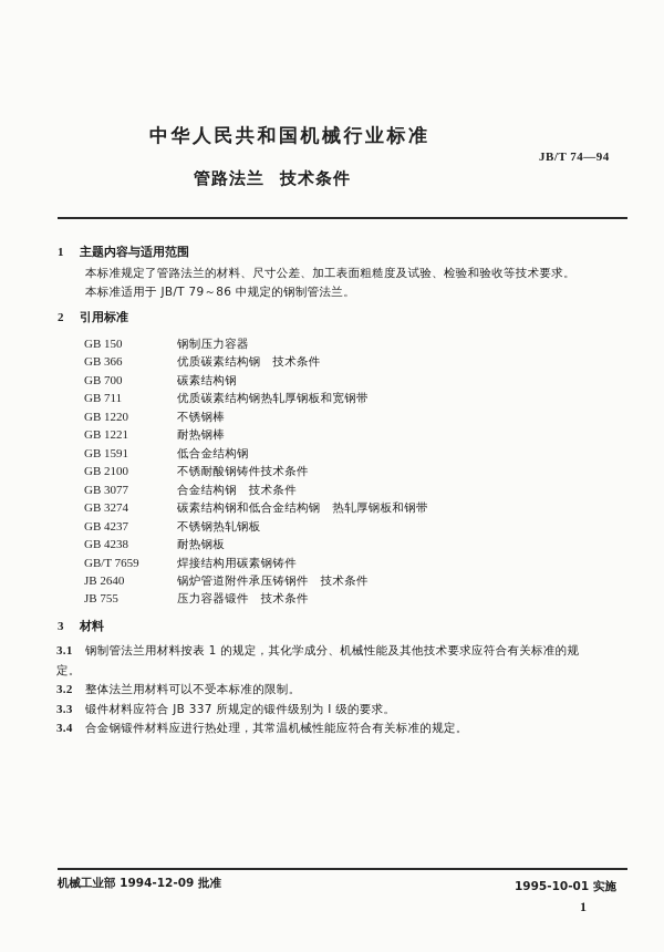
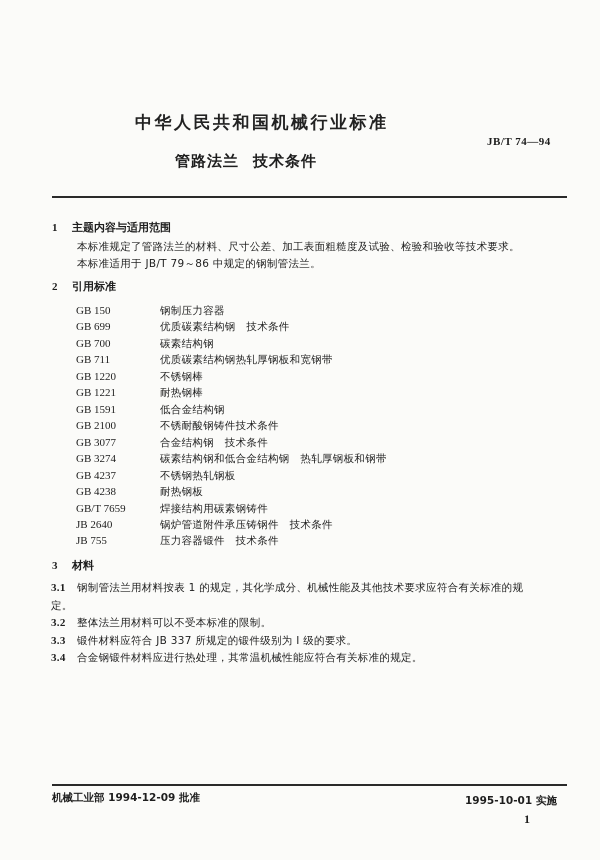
  中华人民共和国机械行业标准
  JB/T 74—94
  管路法兰 技术条件
  1 主题内容与适用范围
  本标准规定了管路法兰的材料、尺寸公差、加工表面粗糙度及试验、检验和验收等技术要求。
  本标准适用于 JB/T 79～86 中规定的钢制管法兰。
  2 引用标准
  GB 150 钢制压力容器
- GB 366 优质碳素结构钢 技术条件
+ GB 699 优质碳素结构钢 技术条件
  GB 700 碳素结构钢
  GB 711 优质碳素结构钢热轧厚钢板和宽钢带
  GB 1220 不锈钢棒
  GB 1221 耐热钢棒
  GB 1591 低合金结构钢
  GB 2100 不锈耐酸钢铸件技术条件
  GB 3077 合金结构钢 技术条件
  GB 3274 碳素结构钢和低合金结构钢 热轧厚钢板和钢带
  GB 4237 不锈钢热轧钢板
  GB 4238 耐热钢板
  GB/T 7659 焊接结构用碳素钢铸件
  JB 2640 锅炉管道附件承压铸钢件 技术条件
  JB 755 压力容器锻件 技术条件
  3 材料
  3.1 钢制管法兰用材料按表 1 的规定，其化学成分、机械性能及其他技术要求应符合有关标准的规
  定。
  3.2 整体法兰用材料可以不受本标准的限制。
  3.3 锻件材料应符合 JB 337 所规定的锻件级别为 Ⅰ 级的要求。
  3.4 合金钢锻件材料应进行热处理，其常温机械性能应符合有关标准的规定。
  机械工业部 1994-12-09 批准
  1995-10-01 实施
  1
